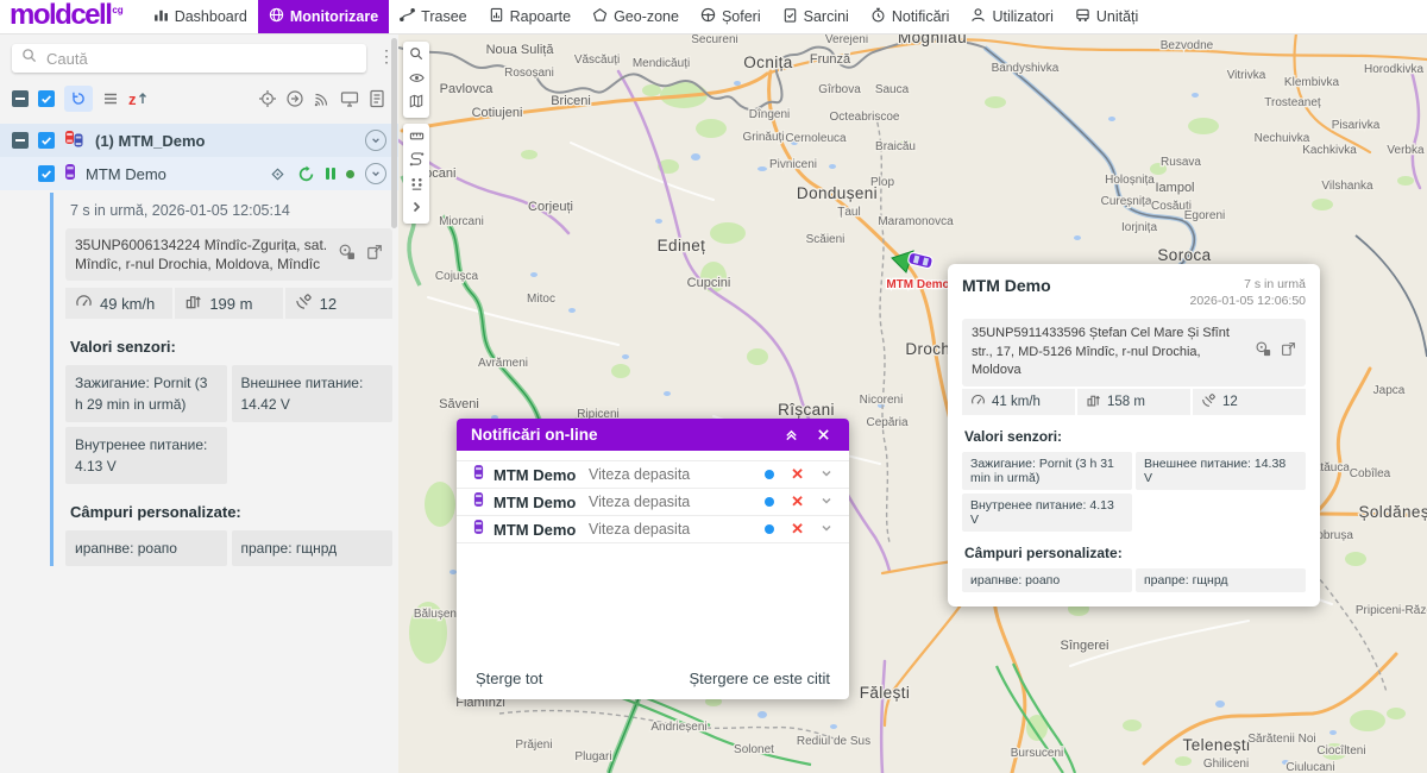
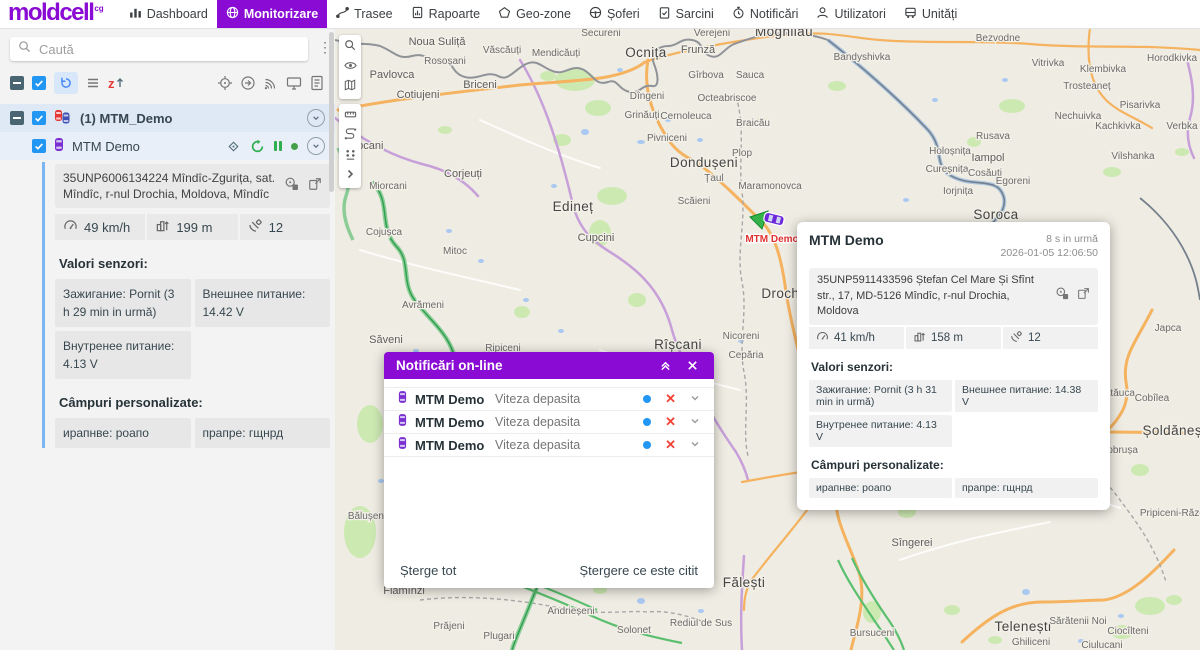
  moldcellcg
  Dashboard
  Monitorizare
  Trasee
  Rapoarte
  Geo-zone
  Șoferi
  Sarcini
  Notificări
  Utilizatori
  Unități
  Caută
  ⋮
  z
  (1) MTM_Demo
  MTM Demo
- 7 s in urmă, 2026-01-05 12:05:14
  35UNP6006134224 Mîndîc-Zgurița, sat. Mîndîc, r-nul Drochia, Moldova, Mîndîc
  49 km/h
  199 m
  12
  Valori senzori:
  Зажигание: Pornit (3 h 29 min in urmă)
  Внешнее питание: 14.42 V
  Внутренее питание: 4.13 V
  Câmpuri personalizate:
  ирапнве: роапо
  прапре: гщнрд
  MTM Demo
  Noua Suliță
  Văscăuți
  Mendicăuți
  Secureni
  Ocnița
  Frunză
  Verejeni
  Moghilău
  Bezvodne
  Bandyshivka
  Vitrivka
  Klembivka
  Horodkivka
  Trosteaneț
  Nechuivka
  Pisarivka
  Kachkivka
  Verbka
  Rusava
  Iampol
  Vilshanka
  Holoșnița
  Cureșnița
  Cosăuți
  Iorjnița
  Egoreni
  Soroca
  Rosoșani
  Pavlovca
  Briceni
  Cotiujeni
  Gîrbova
  Sauca
  Dîngeni
  Octeabriscoe
  Grinăuți
  Cernoleuca
  Braicău
  Pivniceni
  Plop
  Dondușeni
  Țaul
  Corjeuți
  Miorcani
  Cojușca
  Mitoc
  Avrămeni
  Săveni
  Ripiceni
  Edineț
  Cupcini
  Scăieni
  Maramonovca
  Rîșcani
  Nicoreni
  Cepăria
  Droch
  Șoldăneș
  obrușa
  Japca
  Cobîlea
  Pripiceni-Răz
  Sîngerei
  Fălești
  Flămînzi
  Prăjeni
  Plugari
  Andrieșeni
  Solonet
  Rediul de Sus
  Telenești
  Sărătenii Noi
  Ciocîlteni
  Bursuceni
  Ghiliceni
  Ciulucani
  Bălușen
  MTM Demo
- 7 s in urmă
+ 8 s in urmă
  2026-01-05 12:06:50
  35UNP5911433596 Ștefan Cel Mare Și Sfînt str., 17, MD-5126 Mîndîc, r-nul Drochia, Moldova
  41 km/h
  158 m
  12
  Valori senzori:
  Зажигание: Pornit (3 h 31 min in urmă)
  Внешнее питание: 14.38 V
  Внутренее питание: 4.13 V
  Câmpuri personalizate:
  ирапнве: роапо
  прапре: гщнрд
  Notificări on-line
  MTM Demo
  Viteza depasita
  ✕
  MTM Demo
  Viteza depasita
  ✕
  MTM Demo
  Viteza depasita
  ✕
  Șterge tot
  Ștergere ce este citit
